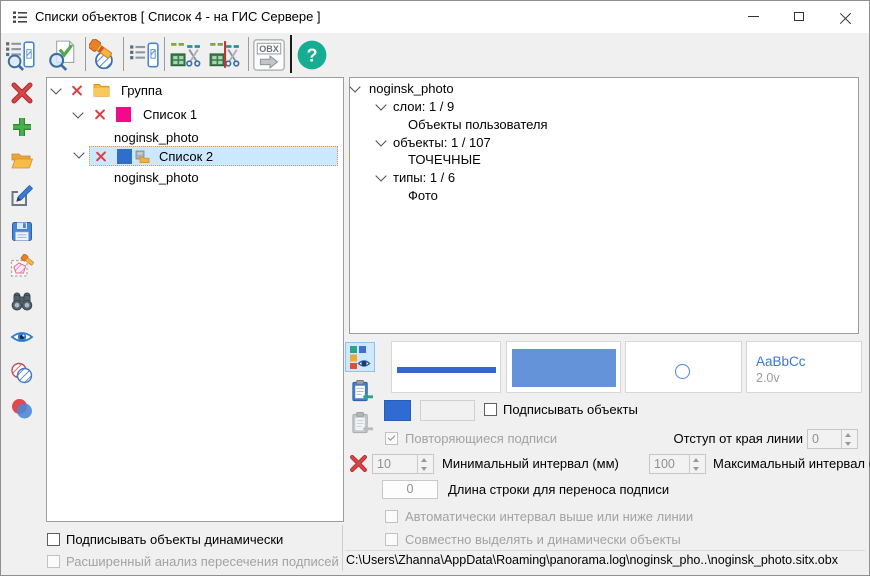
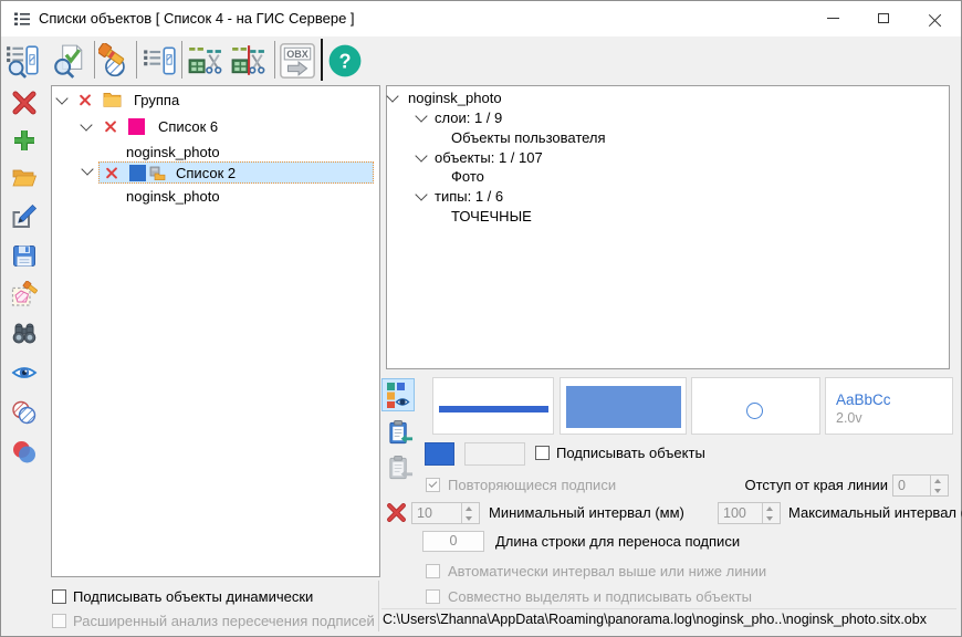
  Списки объектов [ Список 4 - на ГИС Сервере ]
  OBX
  ?
  Группа
- Список 1
+ Список 6
  noginsk_photo
  Список 2
  noginsk_photo
  noginsk_photo
  слои: 1 / 9
  Объекты пользователя
  объекты: 1 / 107
- ТОЧЕЧНЫЕ
+ Фото
  типы: 1 / 6
- Фото
+ ТОЧЕЧНЫЕ
  AaBbCc
  2.0v
  Подписывать объекты
  Повторяющиеся подписи
  Отступ от края линии
  0
  10
  Минимальный интервал (мм)
  100
  Максимальный интервал
  0
  Длина строки для переноса подписи
  Автоматически интервал выше или ниже линии
- Совместно выделять и динамически объекты
+ Совместно выделять и подписывать объекты
  Подписывать объекты динамически
  Расширенный анализ пересечения подписей
  C:\Users\Zhanna\AppData\Roaming\panorama.log\noginsk_pho..\noginsk_photo.sitx.obx
